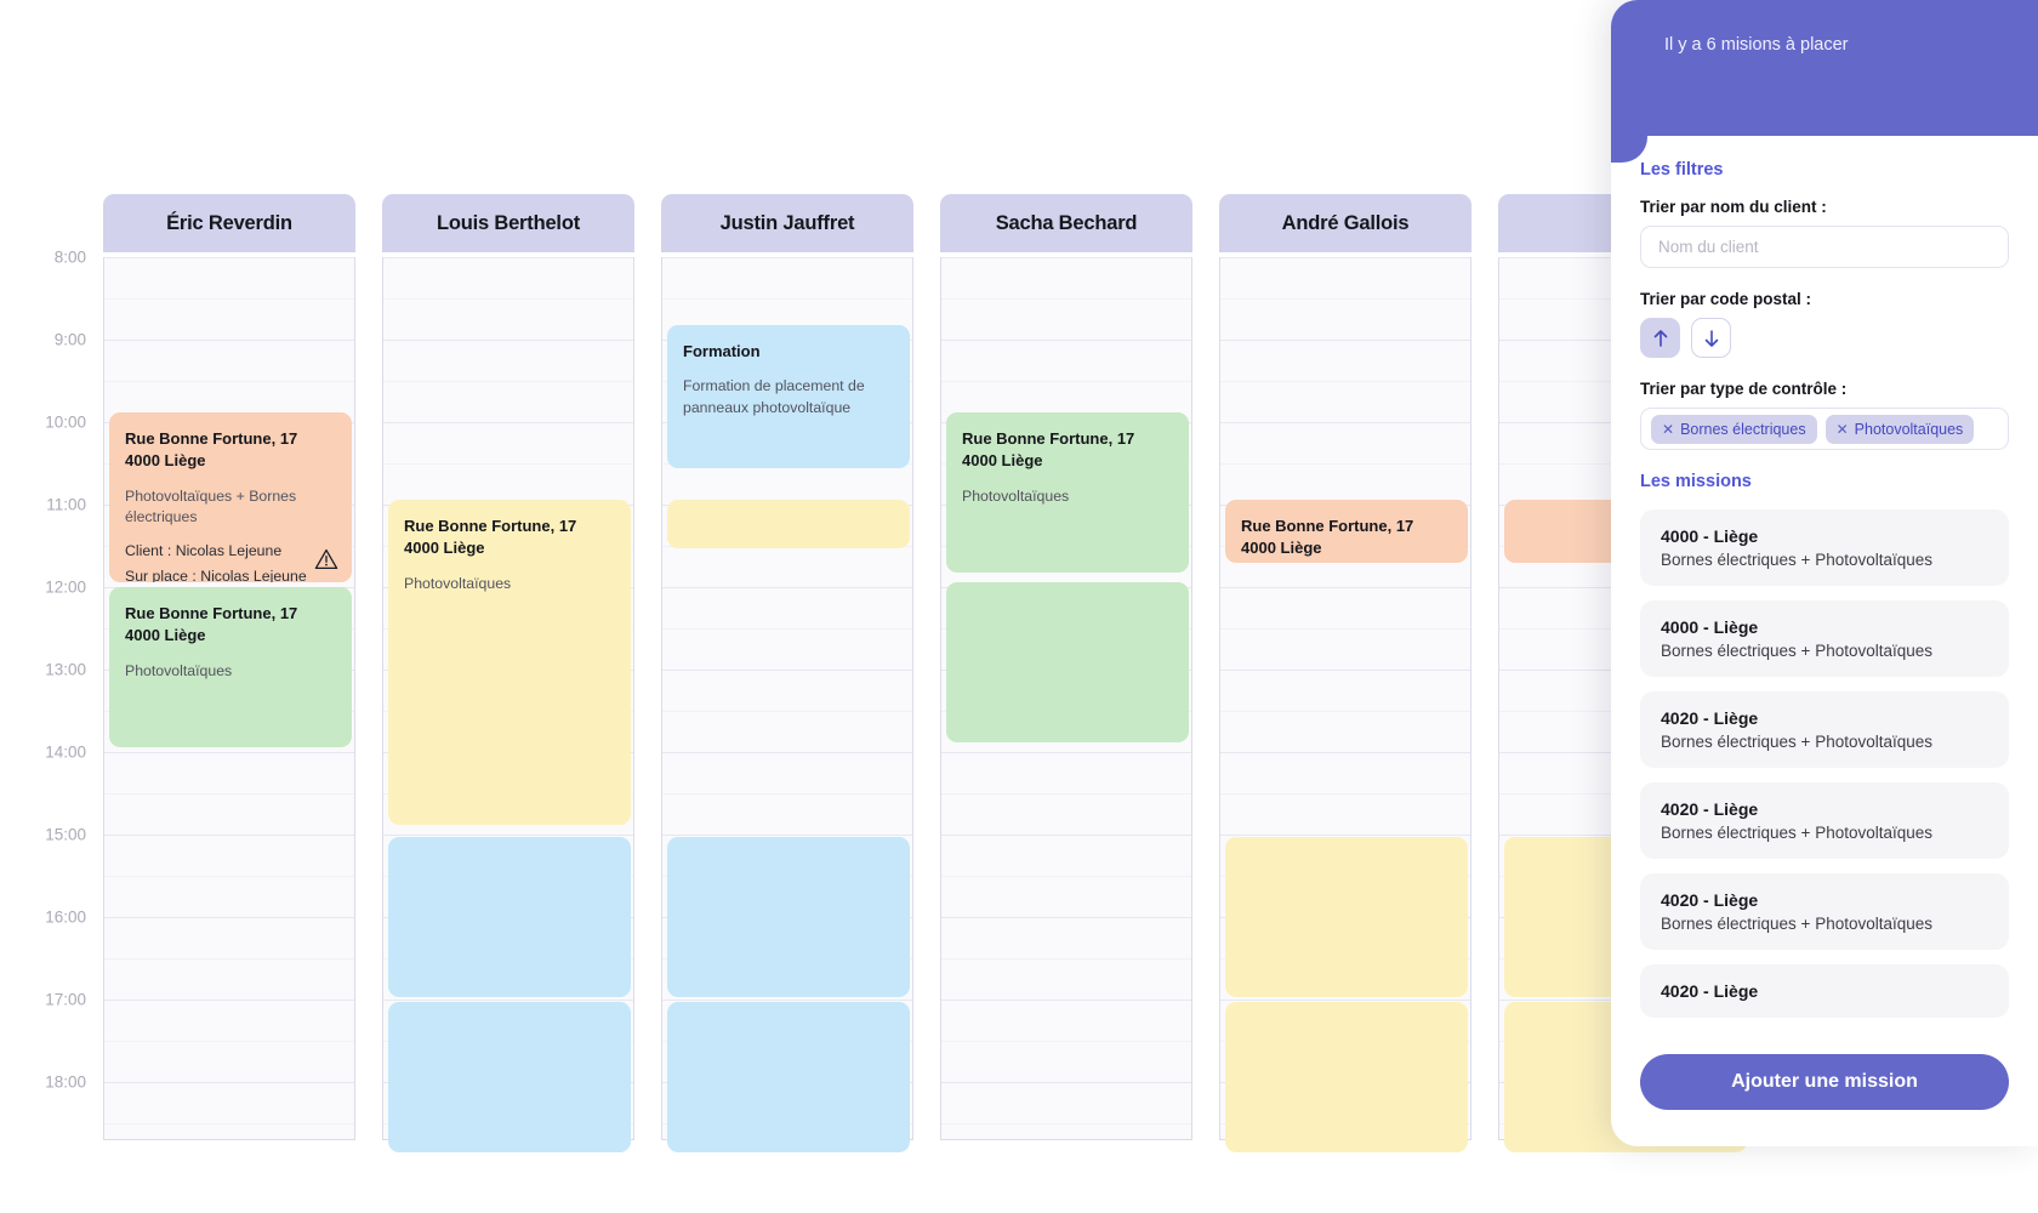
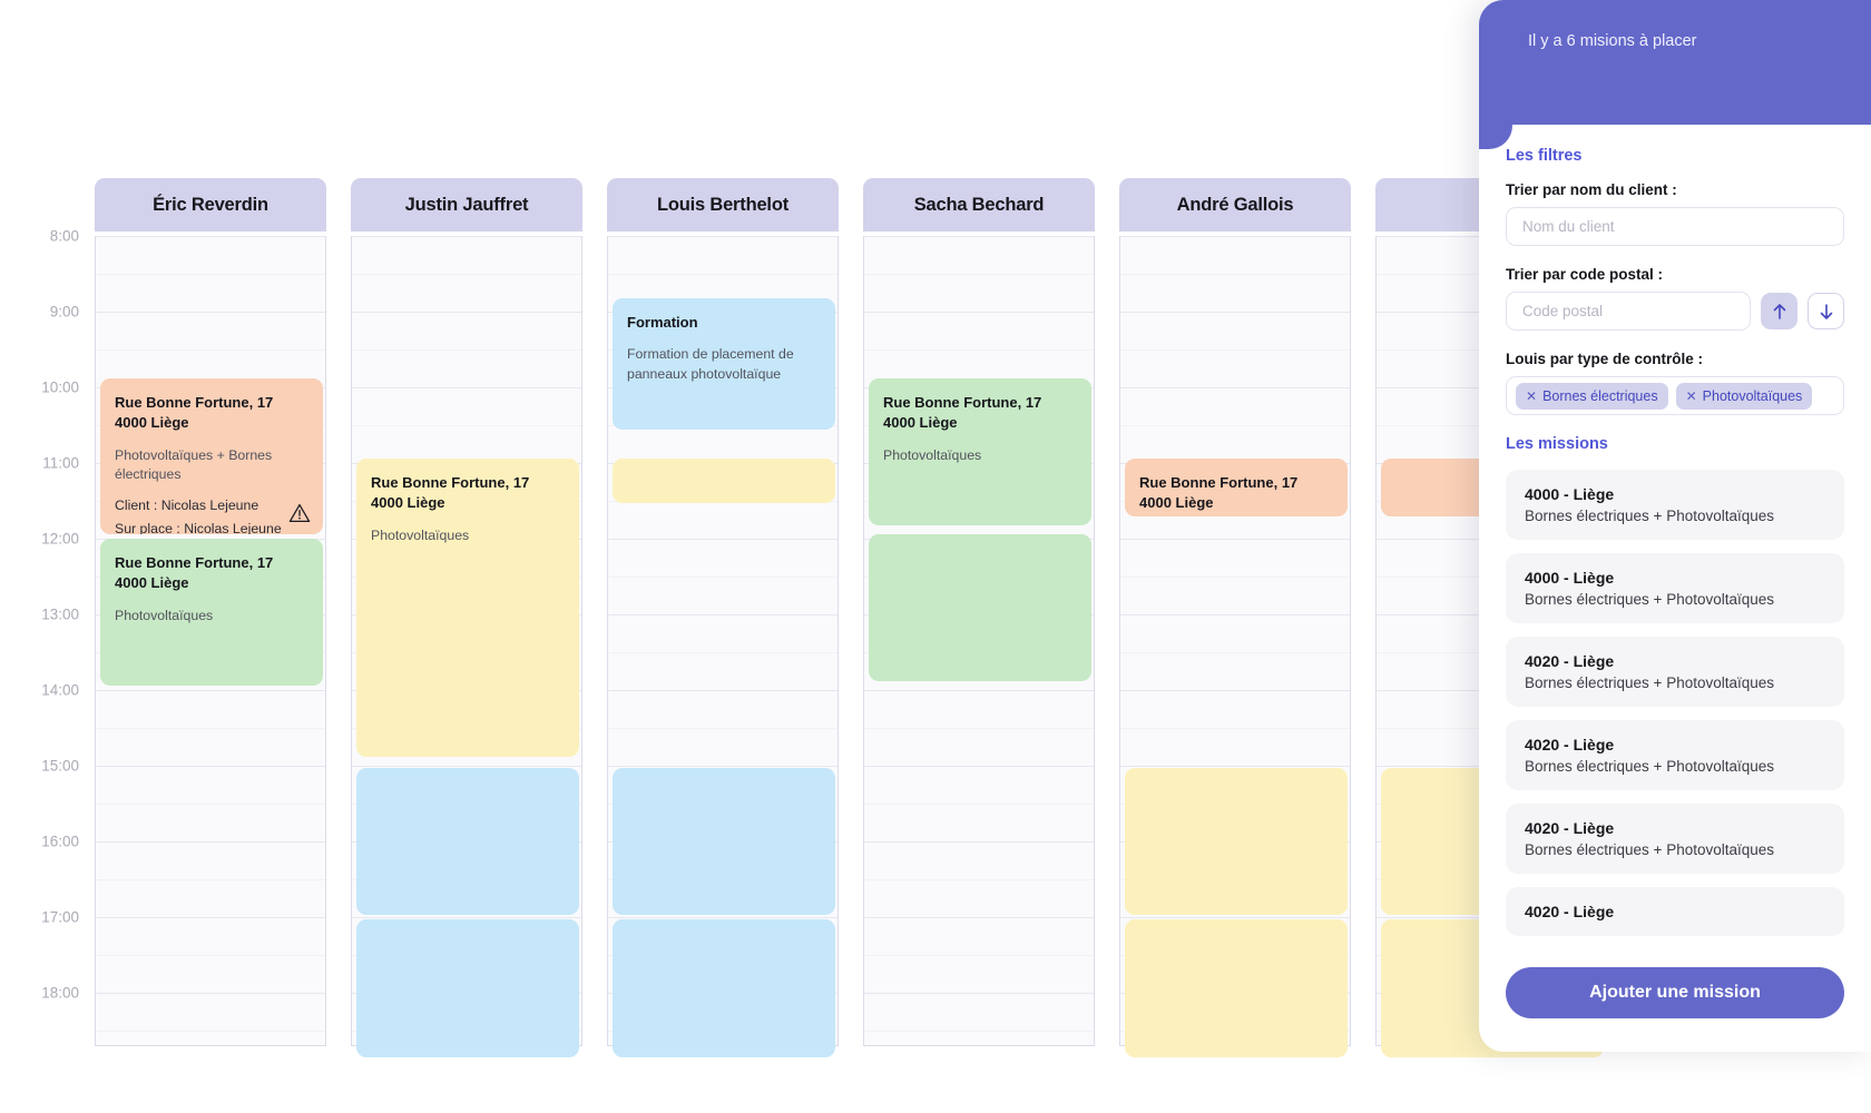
  8:00
  9:00
  10:00
  11:00
  12:00
  13:00
  14:00
  15:00
  16:00
  17:00
  18:00
  Éric Reverdin
  Rue Bonne Fortune, 17
  4000 Liège
  Photovoltaïques + Bornes électriques
  Client : Nicolas Lejeune
  Sur place : Nicolas Lejeune
  Rue Bonne Fortune, 17
  4000 Liège
  Photovoltaïques
- Louis Berthelot
+ Justin Jauffret
  Rue Bonne Fortune, 17
  4000 Liège
  Photovoltaïques
- Justin Jauffret
+ Louis Berthelot
  Formation
  Formation de placement de panneaux photovoltaïque
  Sacha Bechard
  Rue Bonne Fortune, 17
  4000 Liège
  Photovoltaïques
  André Gallois
  Rue Bonne Fortune, 17
  4000 Liège
  Il y a 6 misions à placer
  Les filtres
  Trier par nom du client :
  Nom du client
  Trier par code postal :
+ Code postal
- Trier par type de contrôle :
+ Louis par type de contrôle :
  ✕
  Bornes électriques
  ✕
  Photovoltaïques
  Les missions
  4000 - Liège
  Bornes électriques + Photovoltaïques
  4000 - Liège
  Bornes électriques + Photovoltaïques
  4020 - Liège
  Bornes électriques + Photovoltaïques
  4020 - Liège
  Bornes électriques + Photovoltaïques
  4020 - Liège
  Bornes électriques + Photovoltaïques
  4020 - Liège
  Ajouter une mission
